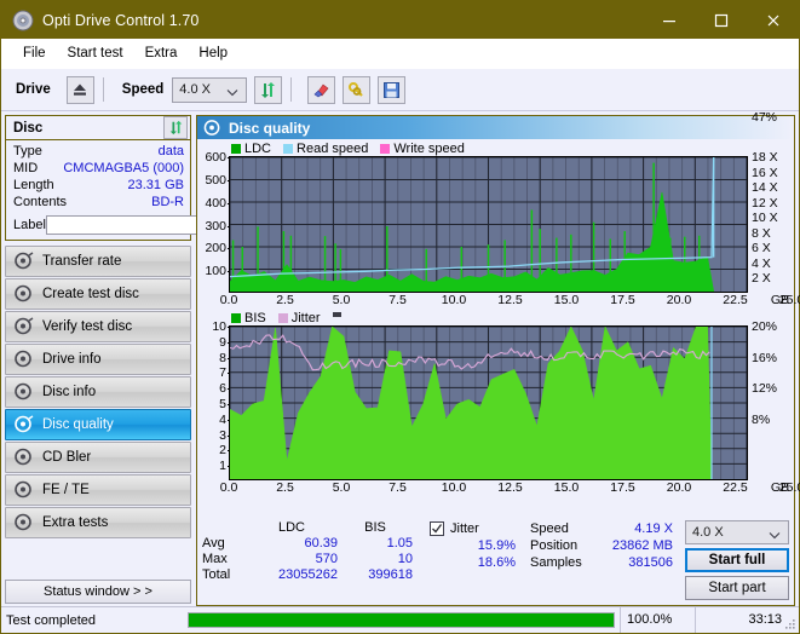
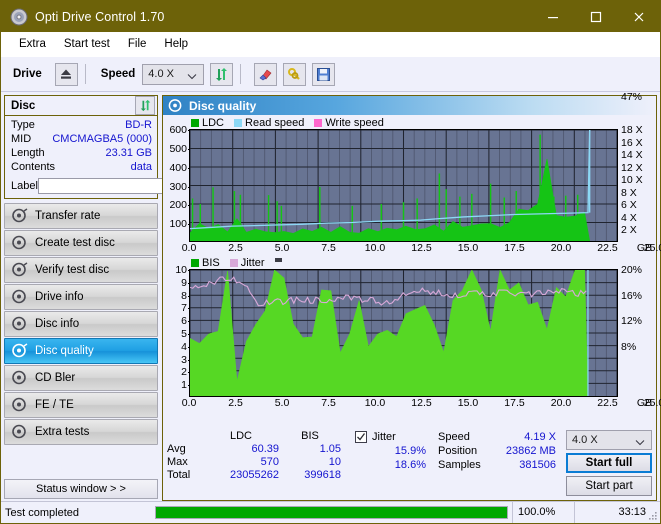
  Opti Drive Control 1.70
- File
+ Extra
  Start test
- Extra
+ File
  Help
  Drive
  Speed
  4.0 X
  Disc
  Type
- data
+ BD-R
  MID
  CMCMAGBA5 (000)
  Length
  23.31 GB
  Contents
- BD-R
+ data
  Label
  Transfer rate
  Create test disc
  Verify test disc
  Drive info
  Disc info
  Disc quality
  CD Bler
  FE / TE
  Extra tests
  Status window > >
  Disc quality
  LDC
  Read speed
  Write speed
  100
  200
  300
  400
  500
  600
  2 X
  4 X
  6 X
  8 X
  10 X
  12 X
  14 X
  16 X
  18 X
  0.0
  2.5
  5.0
  7.5
  10.0
  12.5
  15.0
  17.5
  20.0
  22.5
  25.
  GB
  BIS
  Jitter
  1
  2
  3
  4
  5
  6
  7
  8
  9
  10
  47%
  8%
  12%
  16%
  20%
  0.0
  2.5
  5.0
  7.5
  10.0
  12.5
  15.0
  17.5
  20.0
  22.5
  25.
  GB
  LDC
  BIS
  Avg
  60.39
  1.05
  Max
  570
  10
  Total
  23055262
  399618
  Jitter
  15.9%
  18.6%
  Speed
  4.19 X
  Position
  23862 MB
  Samples
  381506
  4.0 X
  Start full
  Start part
  Test completed
  100.0%
  33:13
